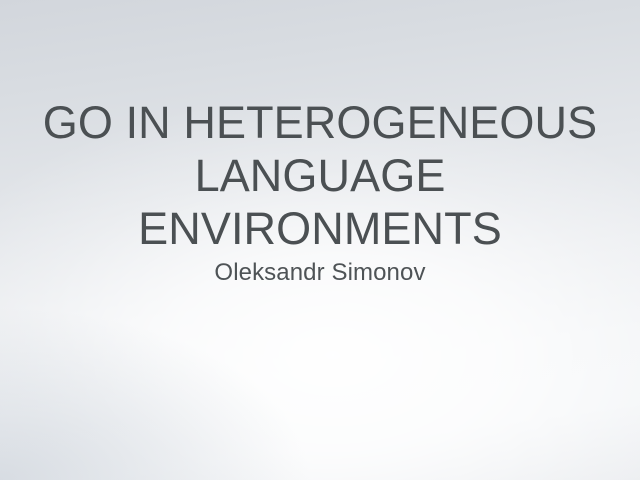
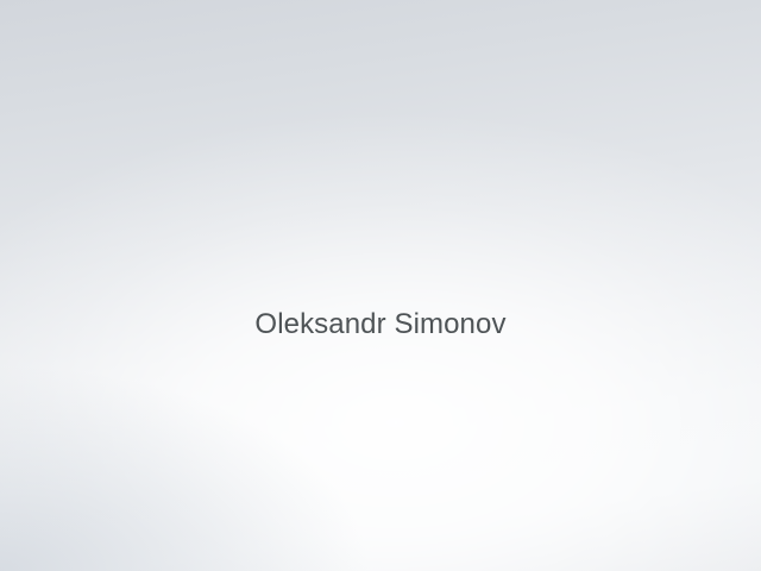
- GO IN HETEROGENEOUS
- LANGUAGE
- ENVIRONMENTS
  Oleksandr Simonov
